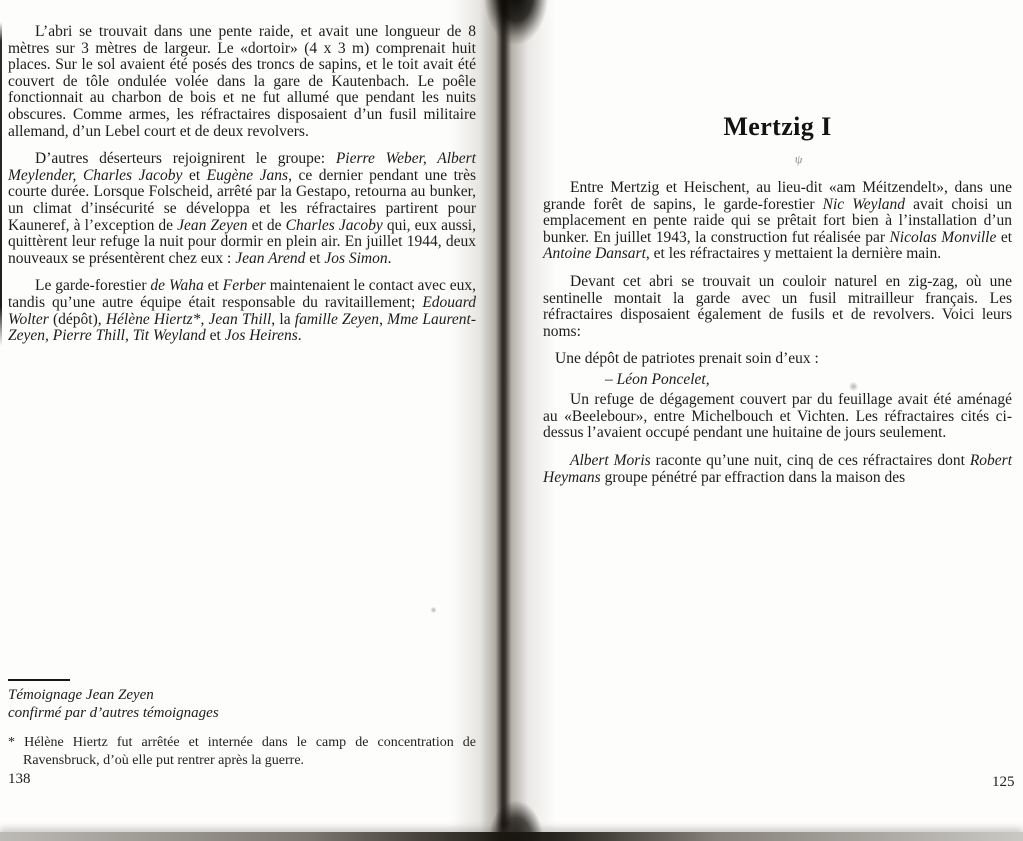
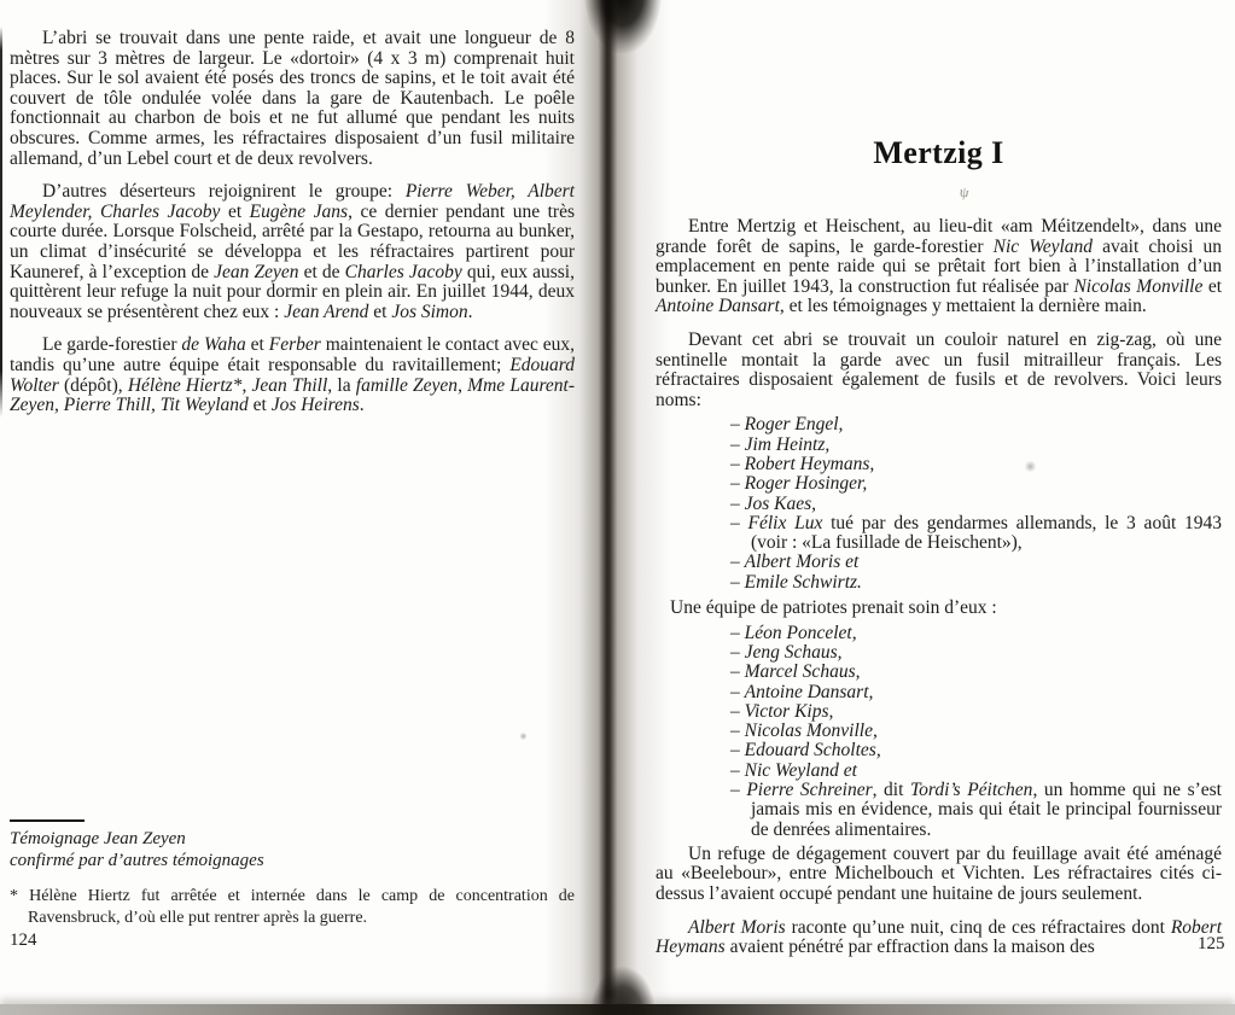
  L’abri se trouvait dans une pente raide, et avait une longueur mètres sur 3 mètres de largeur. Le «dortoir» (4 x 3 m) comprenait places. Sur le sol avaient été posés des troncs de sapins, et le toit avai couvert de tôle ondulée volée dans la gare de Kautenbach. Le p fonctionnait au charbon de bois et ne fut allumé que pendant les obscures. Comme armes, les réfractaires disposaient d’un fusil mili allemand, d’un Lebel court et de deux revolvers.
  D’autres déserteurs rejoignirent le groupe: Pierre Weber, Al Meylender, Charles Jacoby et Eugène Jans, ce dernier pendant une courte durée. Lorsque Folscheid, arrêté par la Gestapo, retourna au bu un climat d’insécurité se développa et les réfractaires partirent Kauneref, à l’exception de Jean Zeyen et de Charles Jacoby qui, eux a quittèrent leur refuge la nuit pour dormir en plein air. En juillet 1944, nouveaux se présentèrent chez eux : Jean Arend et Jos Simon.
  Le garde-forestier de Waha et Ferber maintenaient le contact avec tandis qu’une autre équipe était responsable du ravitaillement; Edo Wolter (dépôt), Hélène Hiertz*, Jean Thill, la famille Zeyen, Mme LauZeyen, Pierre Thill, Tit Weyland et Jos Heirens.
  Témoignage Jean Zeyen
  confirmé par d’autres témoignages
  * Hélène Hiertz fut arrêtée et internée dans le camp de concentratio Ravensbruck, d’où elle put rentrer après la guerre.
- 138
+ 124
  Mertzig I
- Entre Mertzig et Heischent, au lieu-dit «am Méitzendelt», dans une ande forêt de sapins, le garde-forestier Nic Weyland avait choisi un placement en pente raide qui se prêtait fort bien à l’installation d’un nker. En juillet 1943, la construction fut réalisée par Nicolas Monville et ntoine Dansart, et les réfractaires y mettaient la dernière main.
+ Entre Mertzig et Heischent, au lieu-dit «am Méitzendelt», dans une ande forêt de sapins, le garde-forestier Nic Weyland avait choisi un placement en pente raide qui se prêtait fort bien à l’installation d’un nker. En juillet 1943, la construction fut réalisée par Nicolas Monville et ntoine Dansart, et les témoignages y mettaient la dernière main.
  Devant cet abri se trouvait un couloir naturel en zig-zag, où une ntinelle montait la garde avec un fusil mitrailleur français. Les fractaires disposaient également de fusils et de revolvers. Voici leurs ms:
+ – Roger Engel,
+ – Jim Heintz,
+ – Robert Heymans,
+ – Roger Hosinger,
+ – Jos Kaes,
+ – Félix Lux tué par des gendarmes allemands, le 3 août 1943 (voir : «La fusillade de Heischent»),
+ – Albert Moris et
+ – Emile Schwirtz.
- Une dépôt de patriotes prenait soin d’eux :
+ Une équipe de patriotes prenait soin d’eux :
  – Léon Poncelet,
+ – Jeng Schaus,
+ – Marcel Schaus,
+ – Antoine Dansart,
+ – Victor Kips,
+ – Nicolas Monville,
+ – Edouard Scholtes,
+ – Nic Weyland et
+ – Pierre Schreiner, dit Tordi’s Péitchen, un homme qui ne s’est jamais mis en évidence, mais qui était le principal fournisseur de denrées alimentaires.
  Un refuge de dégagement couvert par du feuillage avait été aménagé «Beelebour», entre Michelbouch et Vichten. Les réfractaires cités ci-ssus l’avaient occupé pendant une huitaine de jours seulement.
- Albert Moris raconte qu’une nuit, cinq de ces réfractaires dont Robert eymans groupe pénétré par effraction dans la maison des
+ Albert Moris raconte qu’une nuit, cinq de ces réfractaires dont Robert eymans avaient pénétré par effraction dans la maison des
  125
